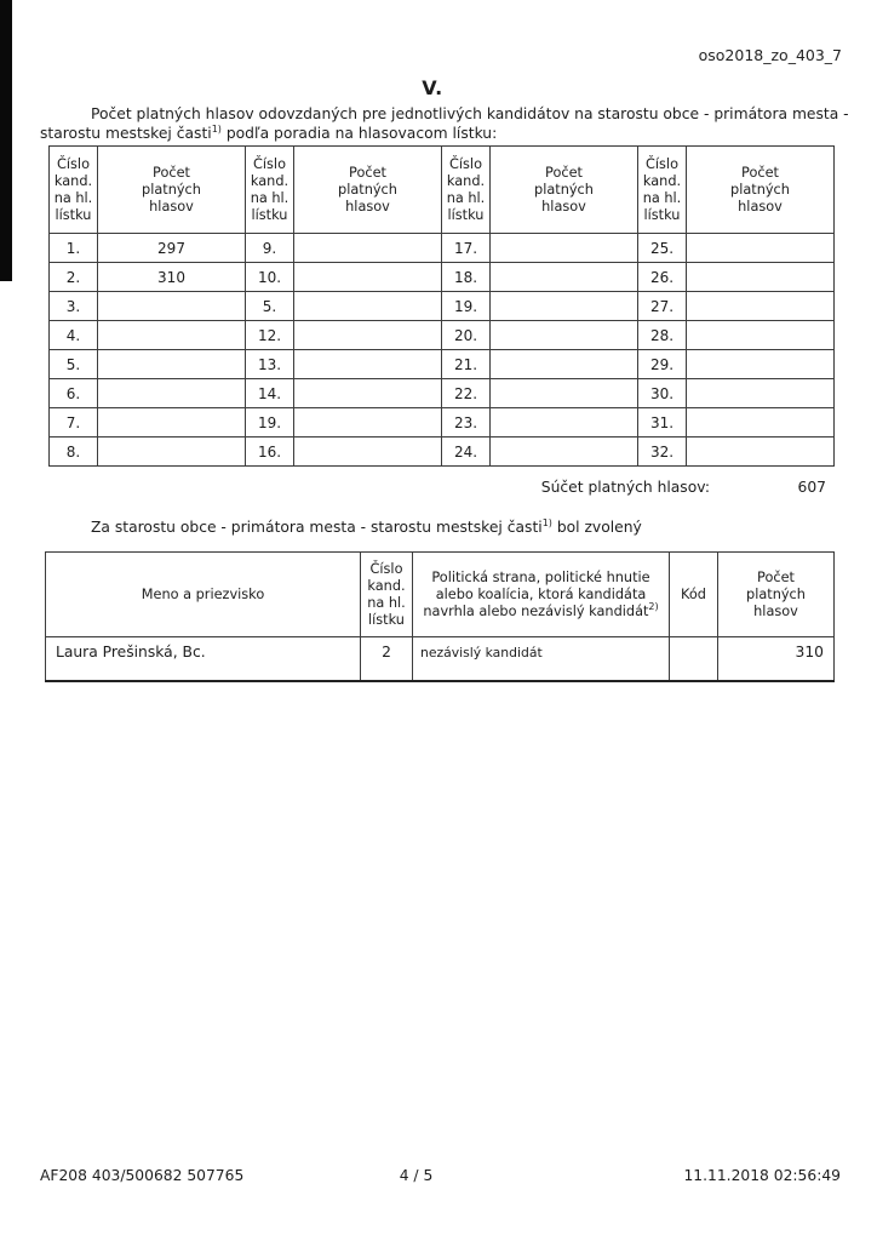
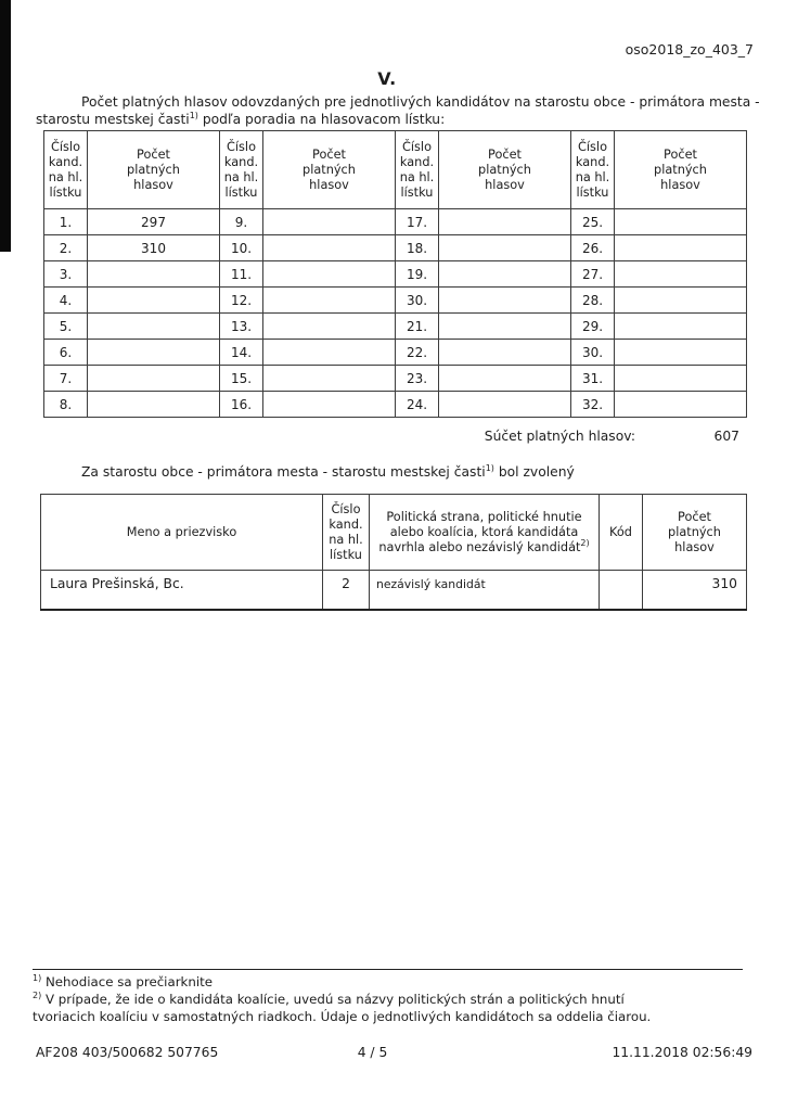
  oso2018_zo_403_7
  V.
  Počet platných hlasov odovzdaných pre jednotlivých kandidátov na starostu obce - primátora mesta -
  starostu mestskej časti1) podľa poradia na hlasovacom lístku:
  Číslo kand. na hl. lístku	Počet platných hlasov	Číslo kand. na hl. lístku	Počet platných hlasov	Číslo kand. na hl. lístku	Počet platných hlasov	Číslo kand. na hl. lístku	Počet platných hlasov
  1.	297	9.		17.		25.
  2.	310	10.		18.		26.
- 3.		5.		19.		27.
+ 3.		11.		19.		27.
- 4.		12.		20.		28.
+ 4.		12.		30.		28.
  5.		13.		21.		29.
  6.		14.		22.		30.
- 7.		19.		23.		31.
+ 7.		15.		23.		31.
  8.		16.		24.		32.
  Súčet platných hlasov:
  607
  Za starostu obce - primátora mesta - starostu mestskej časti1) bol zvolený
  Meno a priezvisko	Číslo kand. na hl. lístku	Politická strana, politické hnutie alebo koalícia, ktorá kandidáta navrhla alebo nezávislý kandidát2)	Kód	Počet platných hlasov
  Laura Prešinská, Bc.	2	nezávislý kandidát		310
+ 1) Nehodiace sa prečiarknite
+ 2) V prípade, že ide o kandidáta koalície, uvedú sa názvy politických strán a politických hnutí
+ tvoriacich koalíciu v samostatných riadkoch. Údaje o jednotlivých kandidátoch sa oddelia čiarou.
  4 / 5
  AF208 403/500682 507765
  11.11.2018 02:56:49
